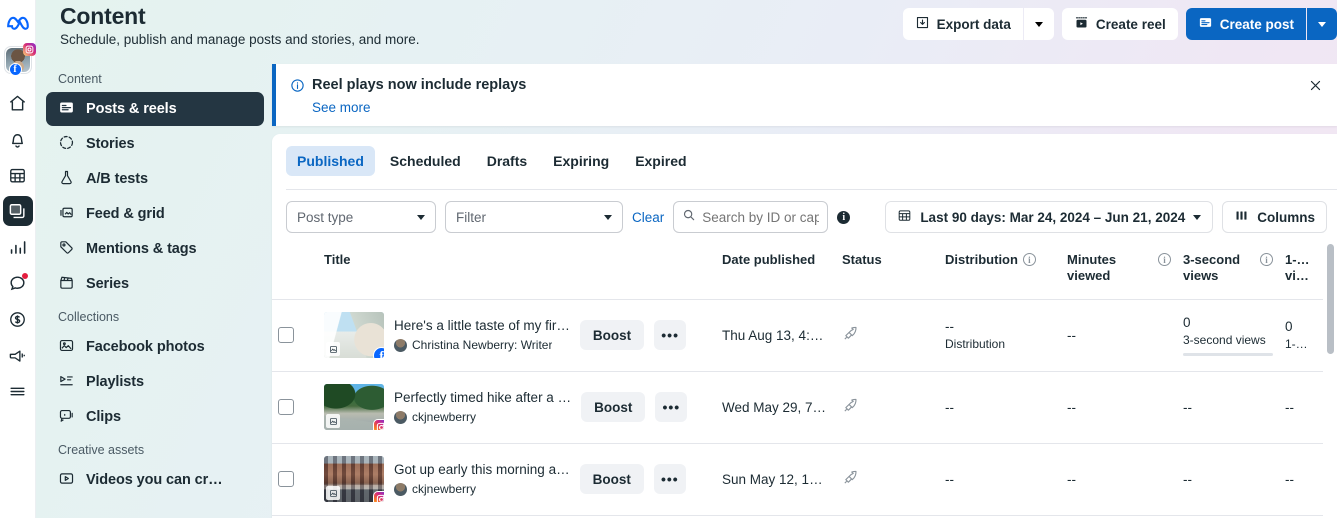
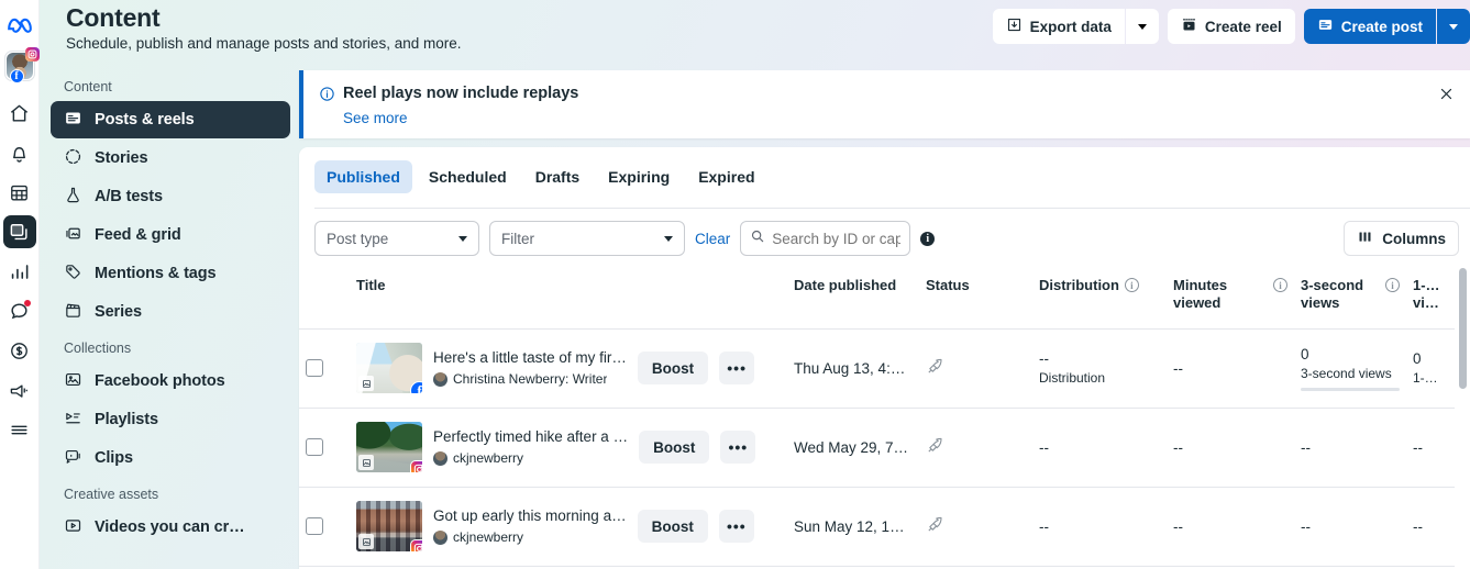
  f
  Content
  Schedule, publish and manage posts and stories, and more.
  Export data
  Create reel
  Create post
  Content
  Posts & reels
  Stories
  A/B tests
  Feed & grid
  Mentions & tags
  Series
  Collections
  Facebook photos
  Playlists
  Clips
  Creative assets
  Videos you can cr…
  Reel plays now include replays
  See more
  Published
  Scheduled
  Drafts
  Expiring
  Expired
  Post type
  Filter
  Clear
  Search by ID or cap
  i
- Last 90 days: Mar 24, 2024 – Jun 21, 2024
  Columns
  	Title	Date published	Status	Distribution i	Minutes viewedi	3-second viewsi	1-… vi…
  	f Here's a little taste of my fir… Christina Newberry: Writer Boost •••	Thu Aug 13, 4:…		-- Distribution	--	0 3-second views	0 1-…
  	Perfectly timed hike after a … ckjnewberry Boost •••	Wed May 29, 7…		--	--	--	--
  	Got up early this morning a… ckjnewberry Boost •••	Sun May 12, 12…		--	--	--	--
